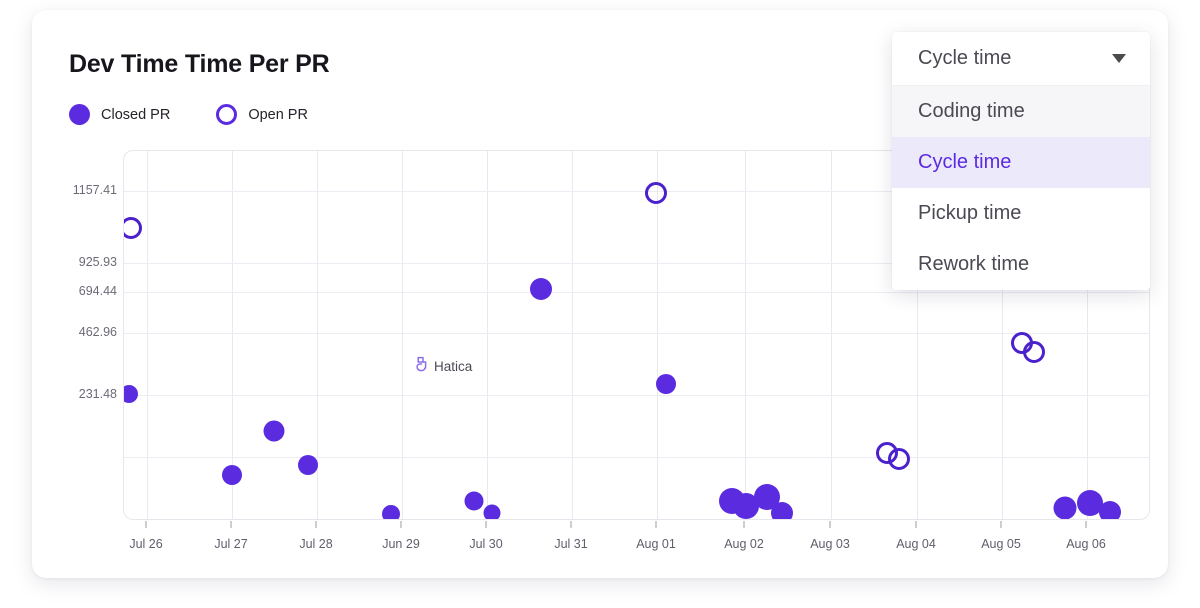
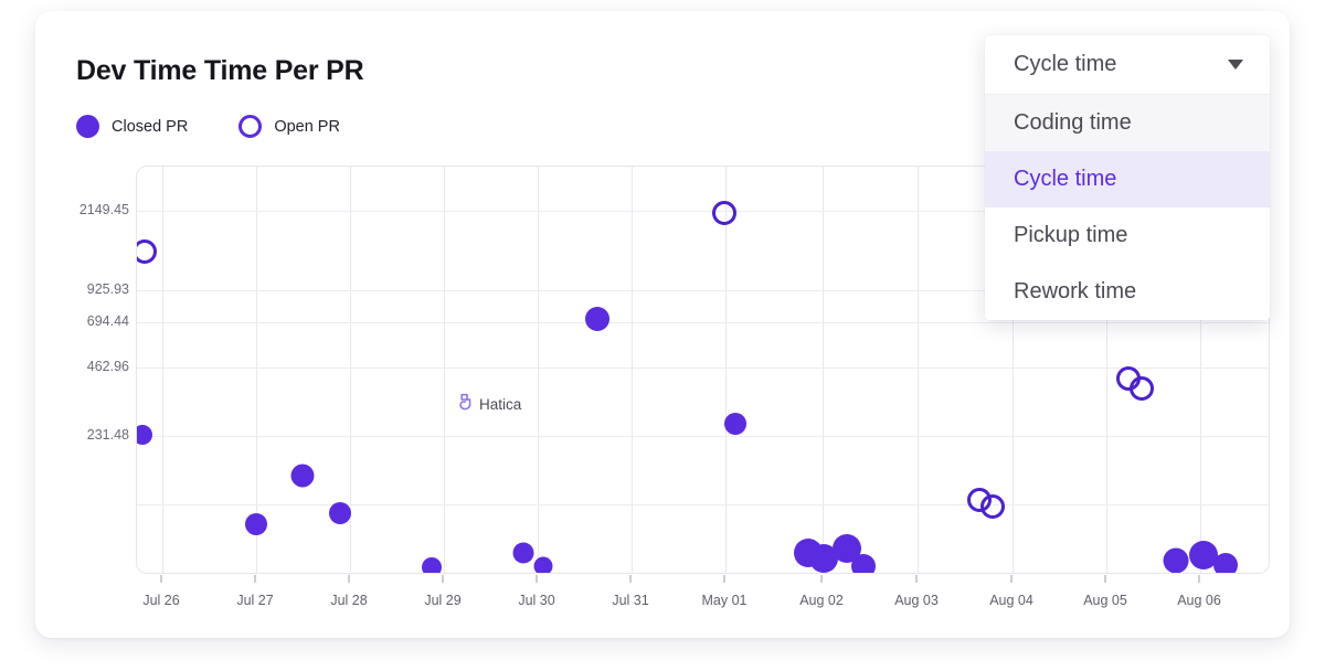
  Dev Time Time Per PR
  Closed PR
  Open PR
- 1157.41
+ 2149.45
  925.93
  694.44
  462.96
  231.48
  Jul 26
  Jul 27
  Jul 28
- Jun 29
+ Jul 29
  Jul 30
  Jul 31
- Aug 01
+ May 01
  Aug 02
  Aug 03
  Aug 04
  Aug 05
  Aug 06
  Hatica
  Cycle time
  Coding time
  Cycle time
  Pickup time
  Rework time
